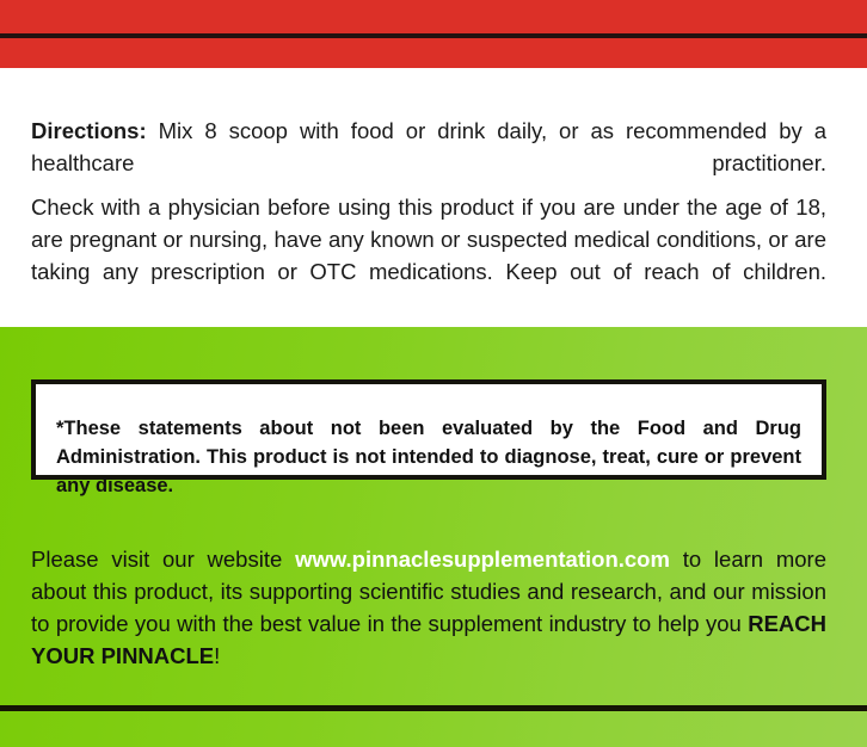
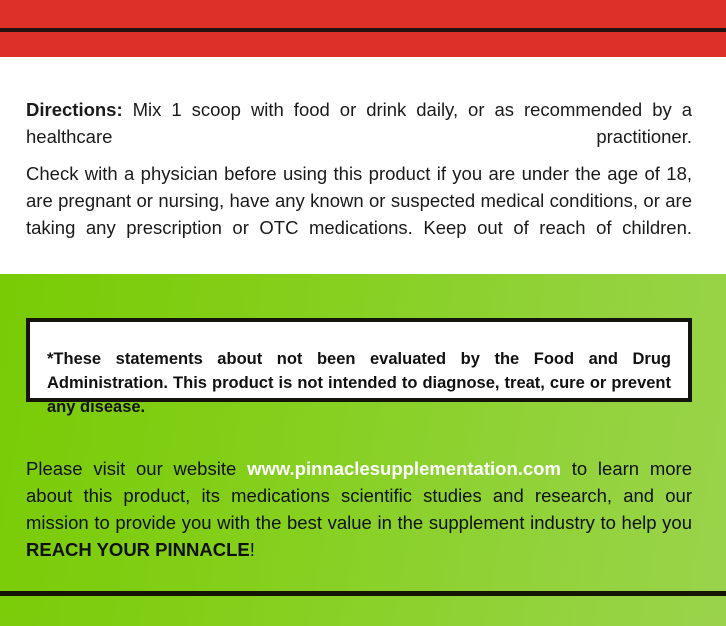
- Directions: Mix 8 scoop with food or drink daily, or as recommended by a healthcare practitioner.
+ Directions: Mix 1 scoop with food or drink daily, or as recommended by a healthcare practitioner.
  Check with a physician before using this product if you are under the age of 18, are pregnant or nursing, have any known or suspected medical conditions, or are taking any prescription or OTC medications. Keep out of reach of children.
  *These statements about not been evaluated by the Food and Drug Administration. This product is not intended to diagnose, treat, cure or prevent any disease.
- Please visit our website www.pinnaclesupplementation.com to learn more about this product, its supporting scientific studies and research, and our mission to provide you with the best value in the supplement industry to help you REACH YOUR PINNACLE!
+ Please visit our website www.pinnaclesupplementation.com to learn more about this product, its medications scientific studies and research, and our mission to provide you with the best value in the supplement industry to help you REACH YOUR PINNACLE!
